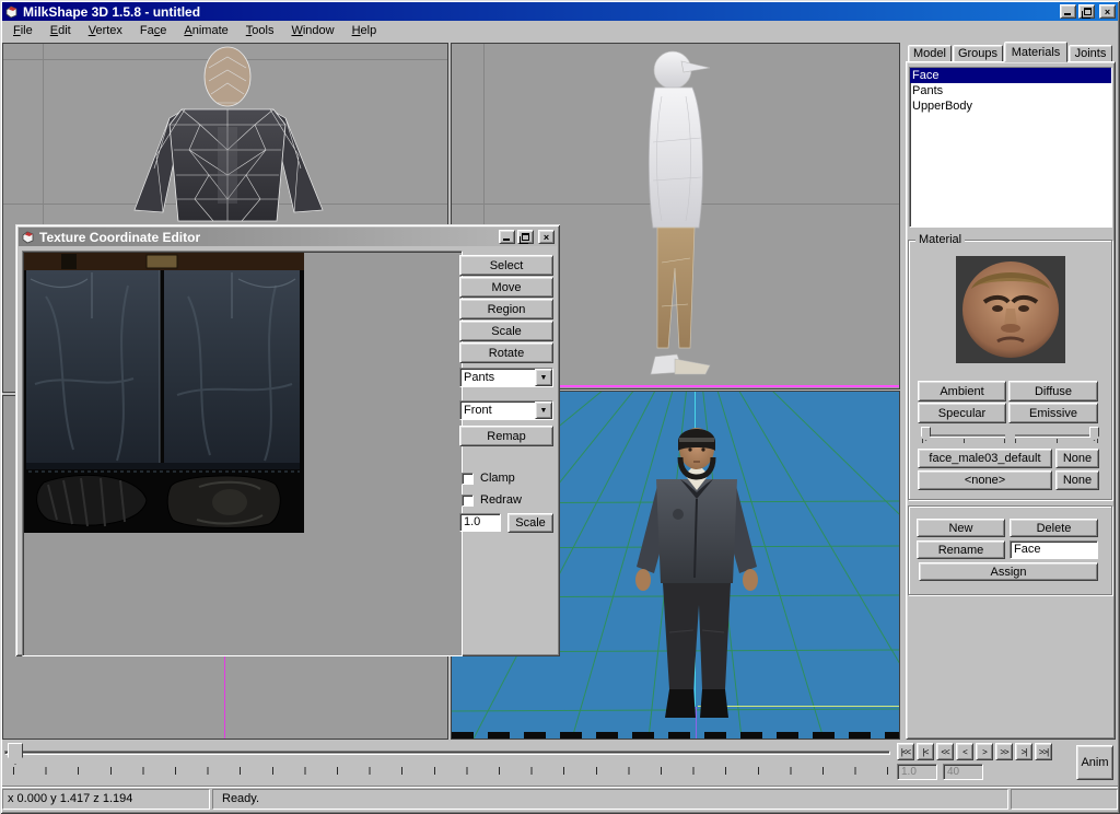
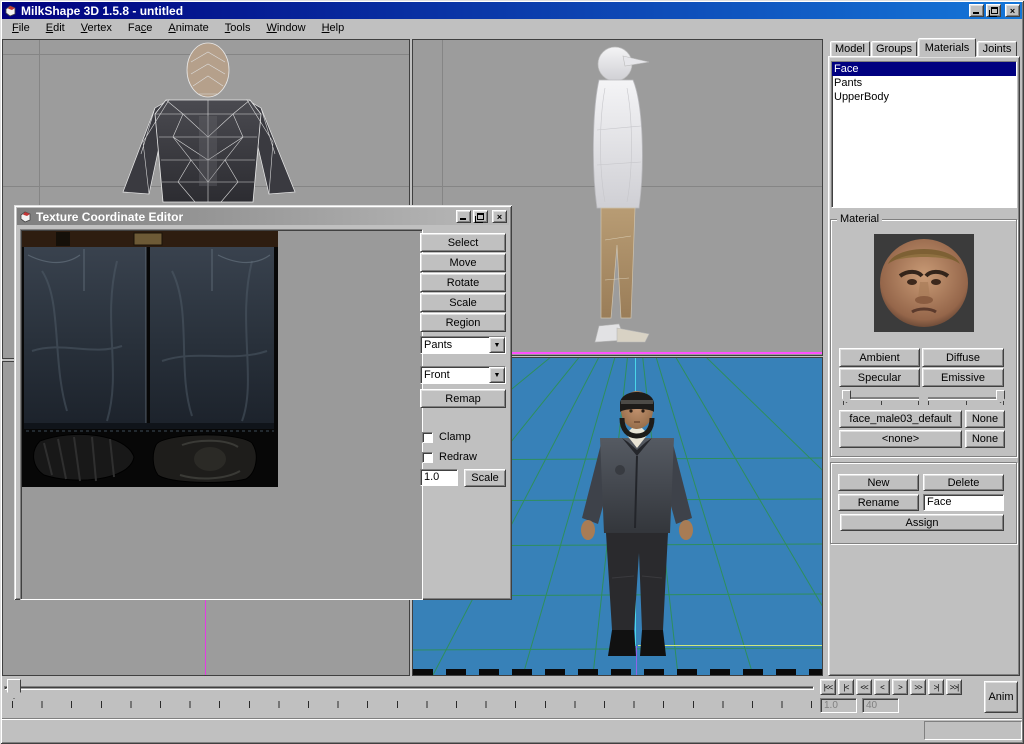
  MilkShape 3D 1.5.8 - untitled
  ×
  File
  Edit
  Vertex
  Face
  Animate
  Tools
  Window
  Help
  Texture Coordinate Editor
  ×
  Select
  Move
- Region
+ Rotate
  Scale
- Rotate
+ Region
  Pants
  Front
  Remap
  Clamp
  Redraw
  1.0
  Scale
  Model
  Groups
  Materials
  Joints
  Face
  Pants
  UpperBody
  Material
  Ambient
  Diffuse
  Specular
  Emissive
  face_male03_default
  None
  <none>
  None
  New
  Delete
  Rename
  Face
  Assign
  |<<
  |<
  <<
  <
  >
  >>
  >|
  >>|
  1.0
  40
  Anim
- x 0.000 y 1.417 z 1.194
- Ready.
